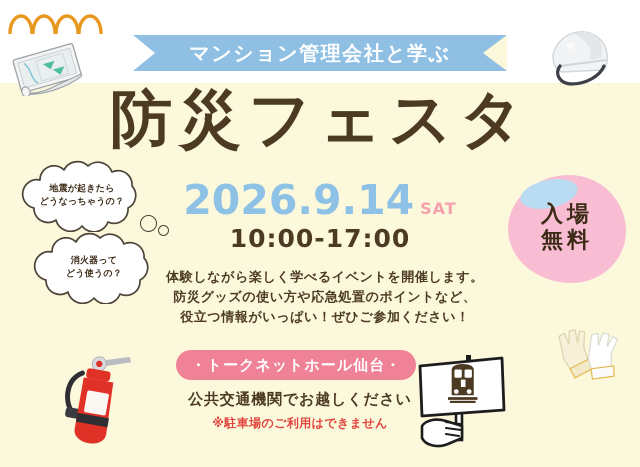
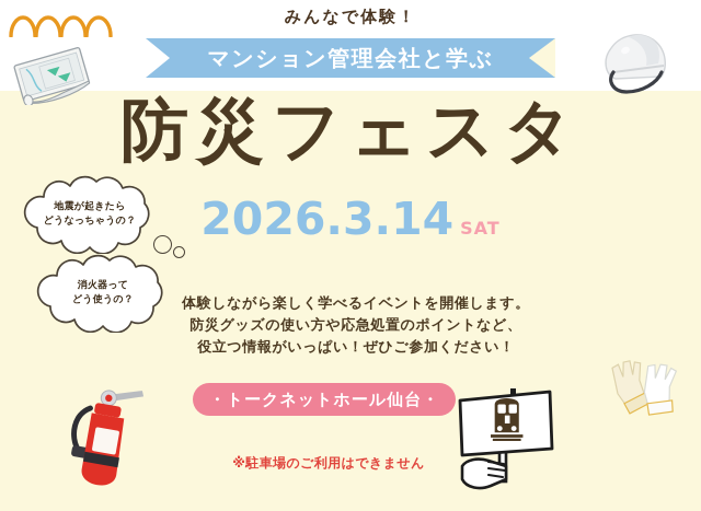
+ みんなで体験！
  マンション管理会社と学ぶ
  防災フェスタ
- 2026.9.14 SAT
+ 2026.3.14 SAT
- 10:00-17:00
  体験しながら楽しく学べるイベントを開催します。
  防災グッズの使い方や応急処置のポイントなど、
  役立つ情報がいっぱい！ぜひご参加ください！
  ・トークネットホール仙台・
- 公共交通機関でお越しください
  ※駐車場のご利用はできません
- 入場
- 無料
  地震が起きたら
  どうなっちゃうの？
  消火器って
  どう使うの？
